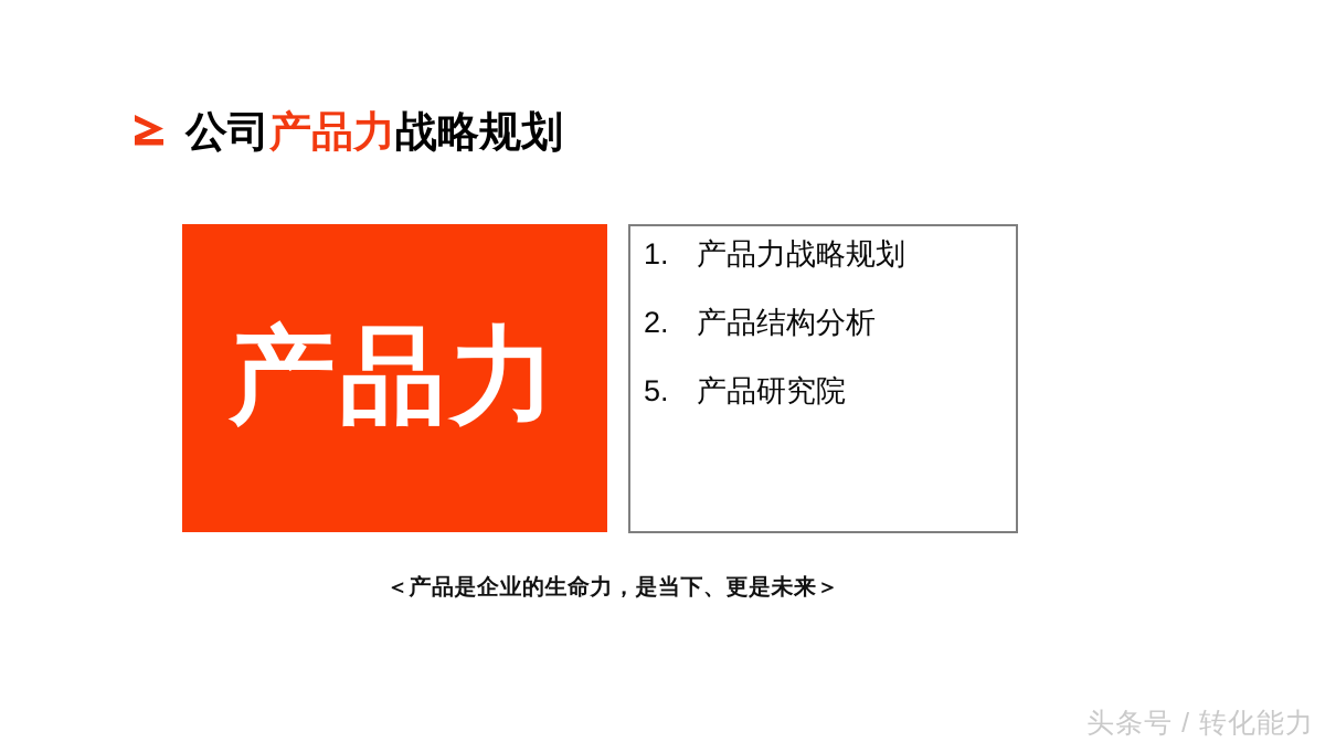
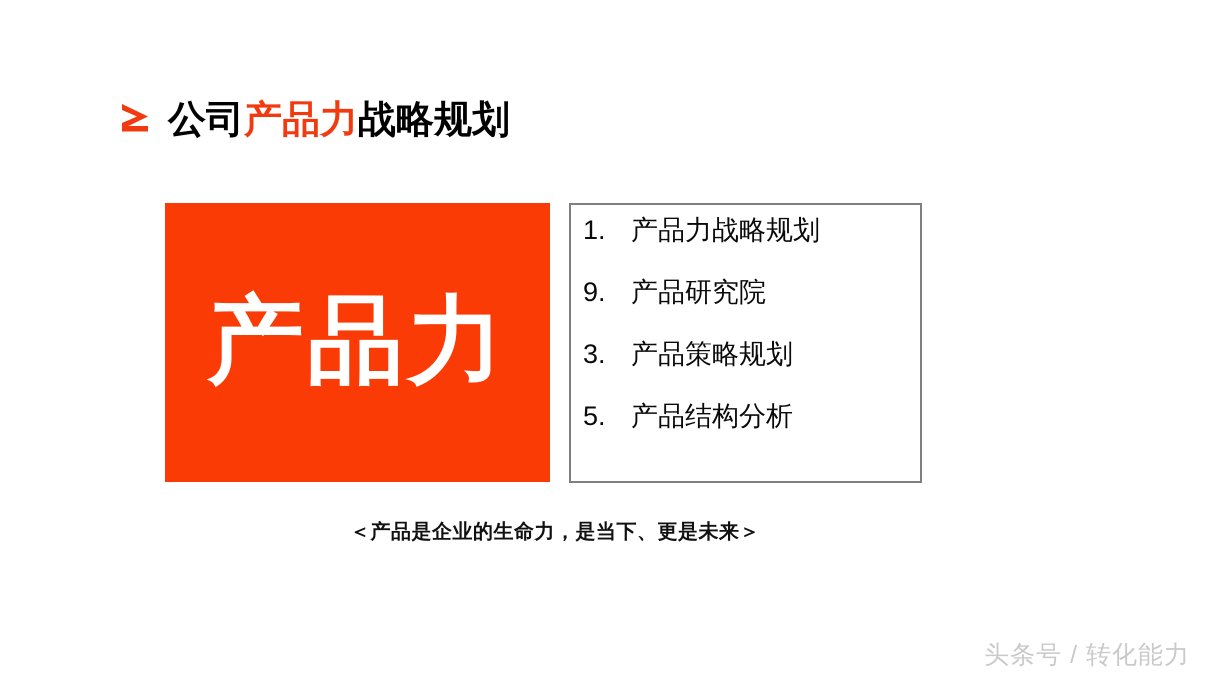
  公司产品力战略规划
  产品力
  1.
  产品力战略规划
- 2.
+ 9.
- 产品结构分析
+ 产品研究院
+ 3.
+ 产品策略规划
  5.
- 产品研究院
+ 产品结构分析
  ＜产品是企业的生命力，是当下、更是未来＞
  头条号 / 转化能力
